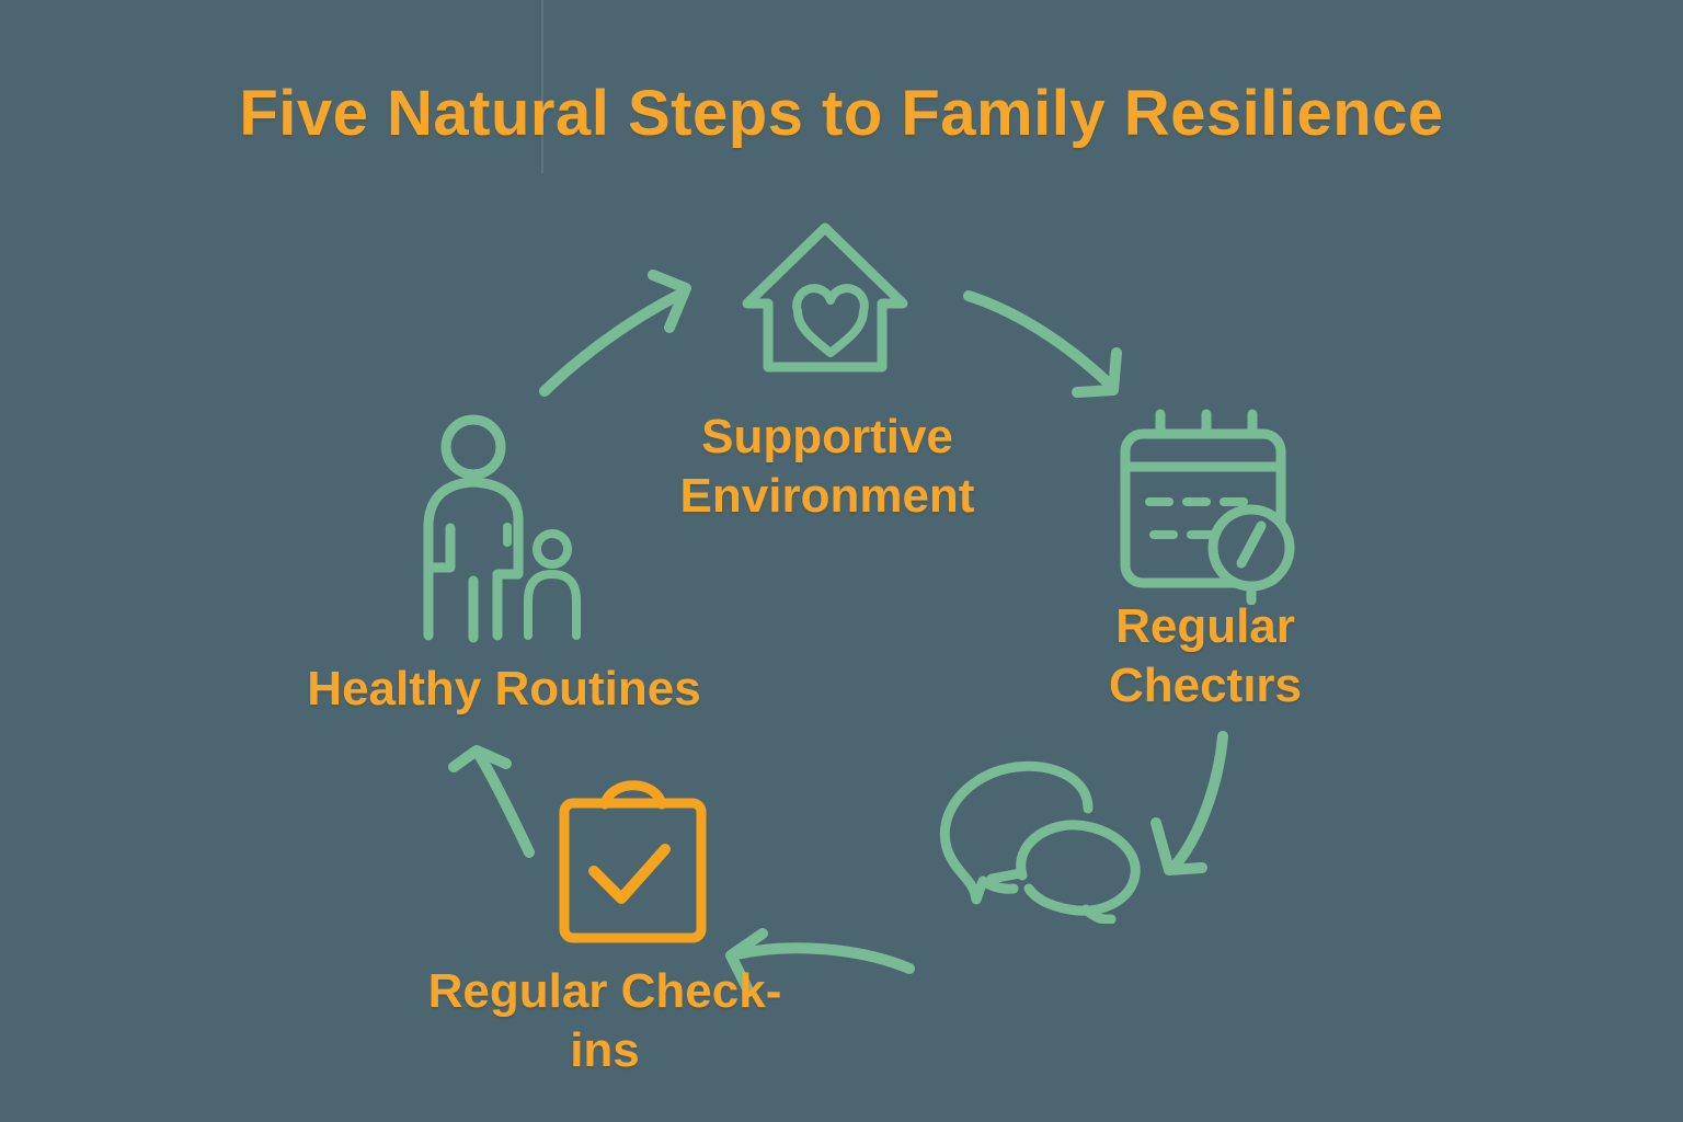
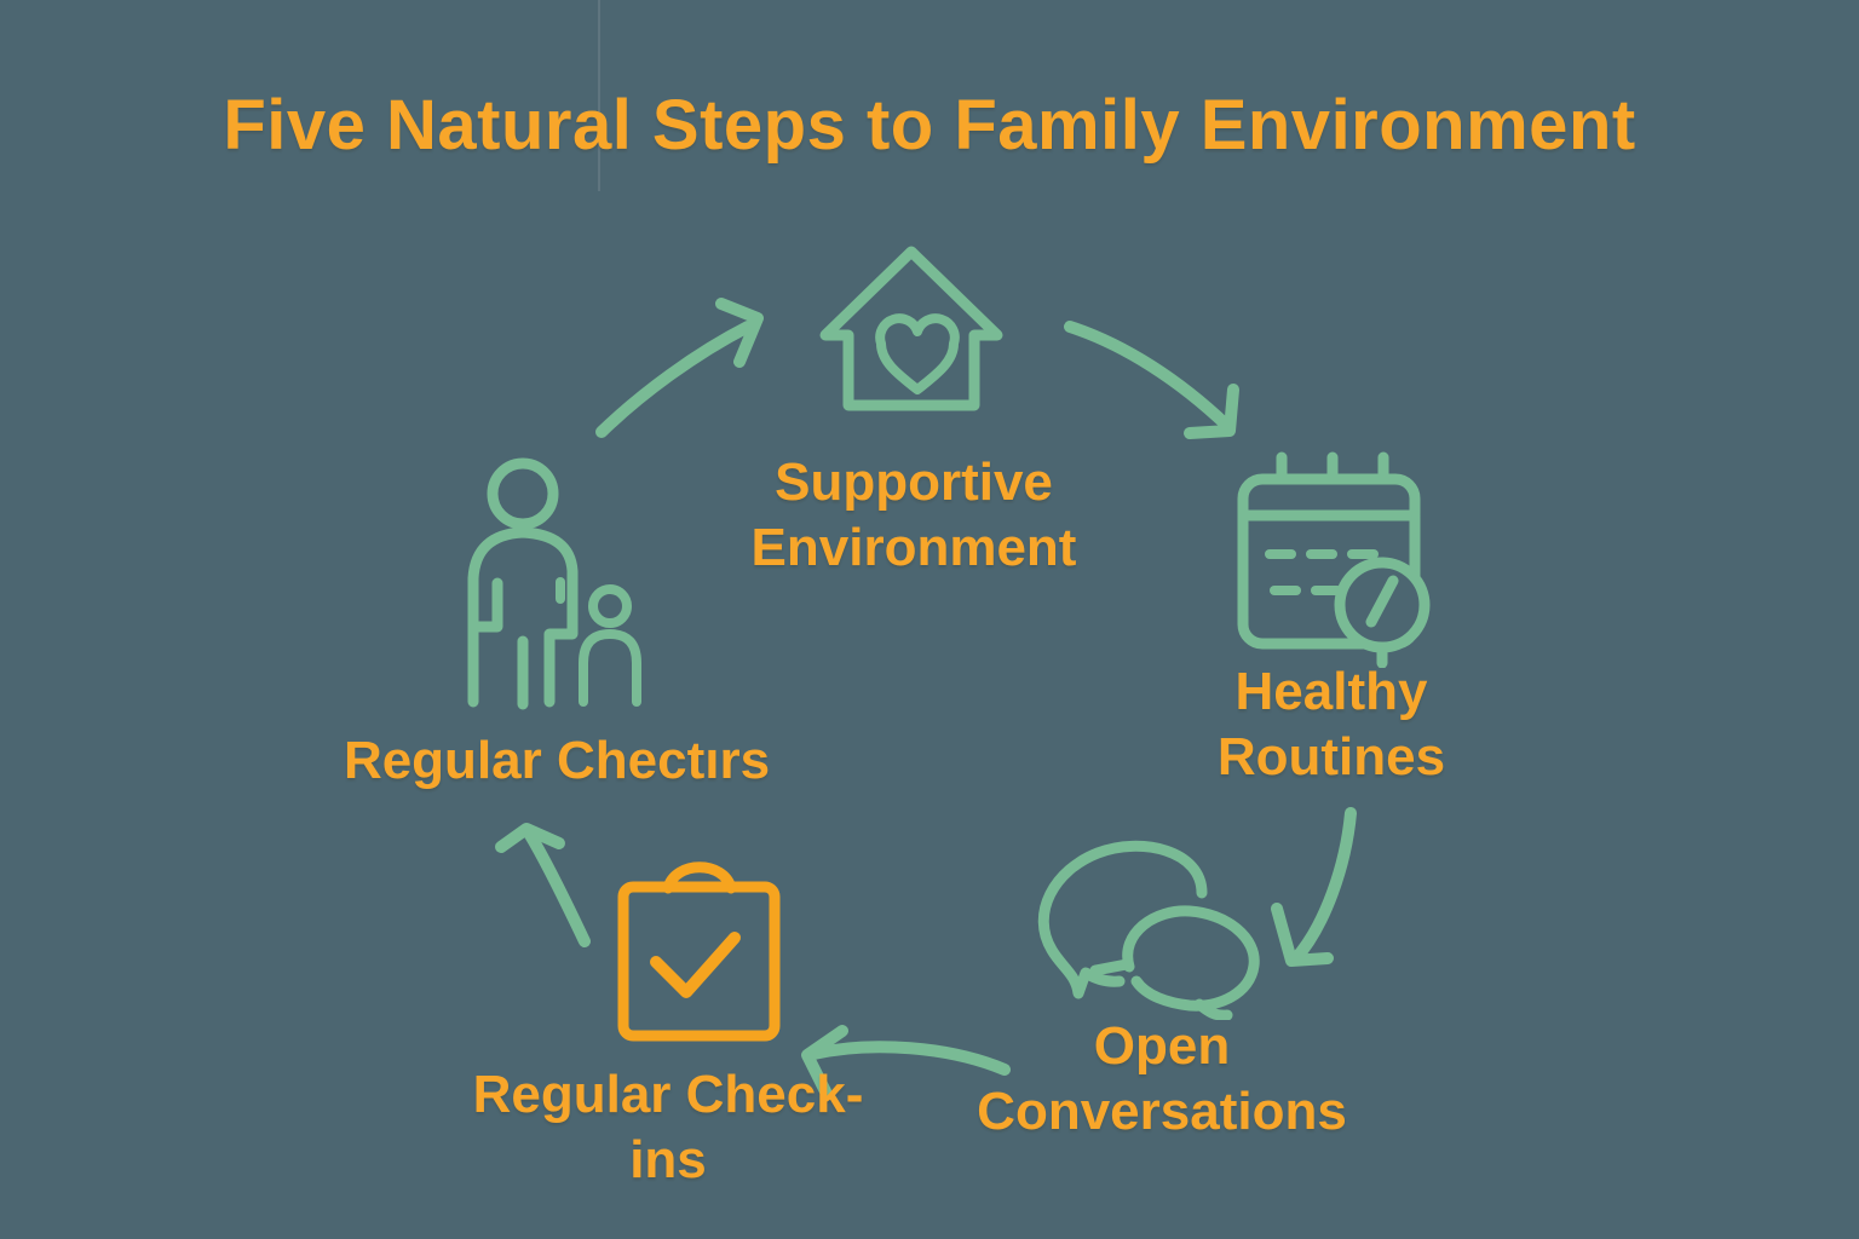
- Five Natural Steps to Family Resilience
+ Five Natural Steps to Family Environment
  Supportive Environment
- Regular Chectırs
+ Healthy Routines
+ Open Conversations
  Regular Check-ins
- Healthy Routines
+ Regular Chectırs
